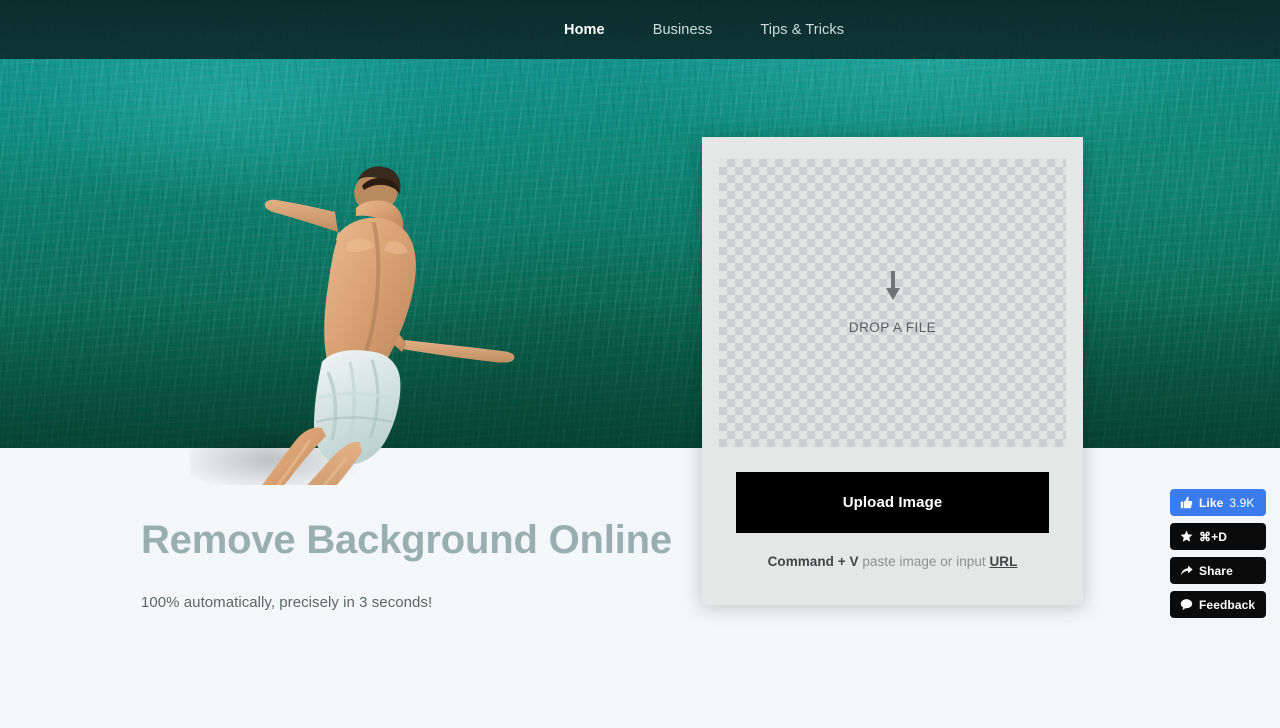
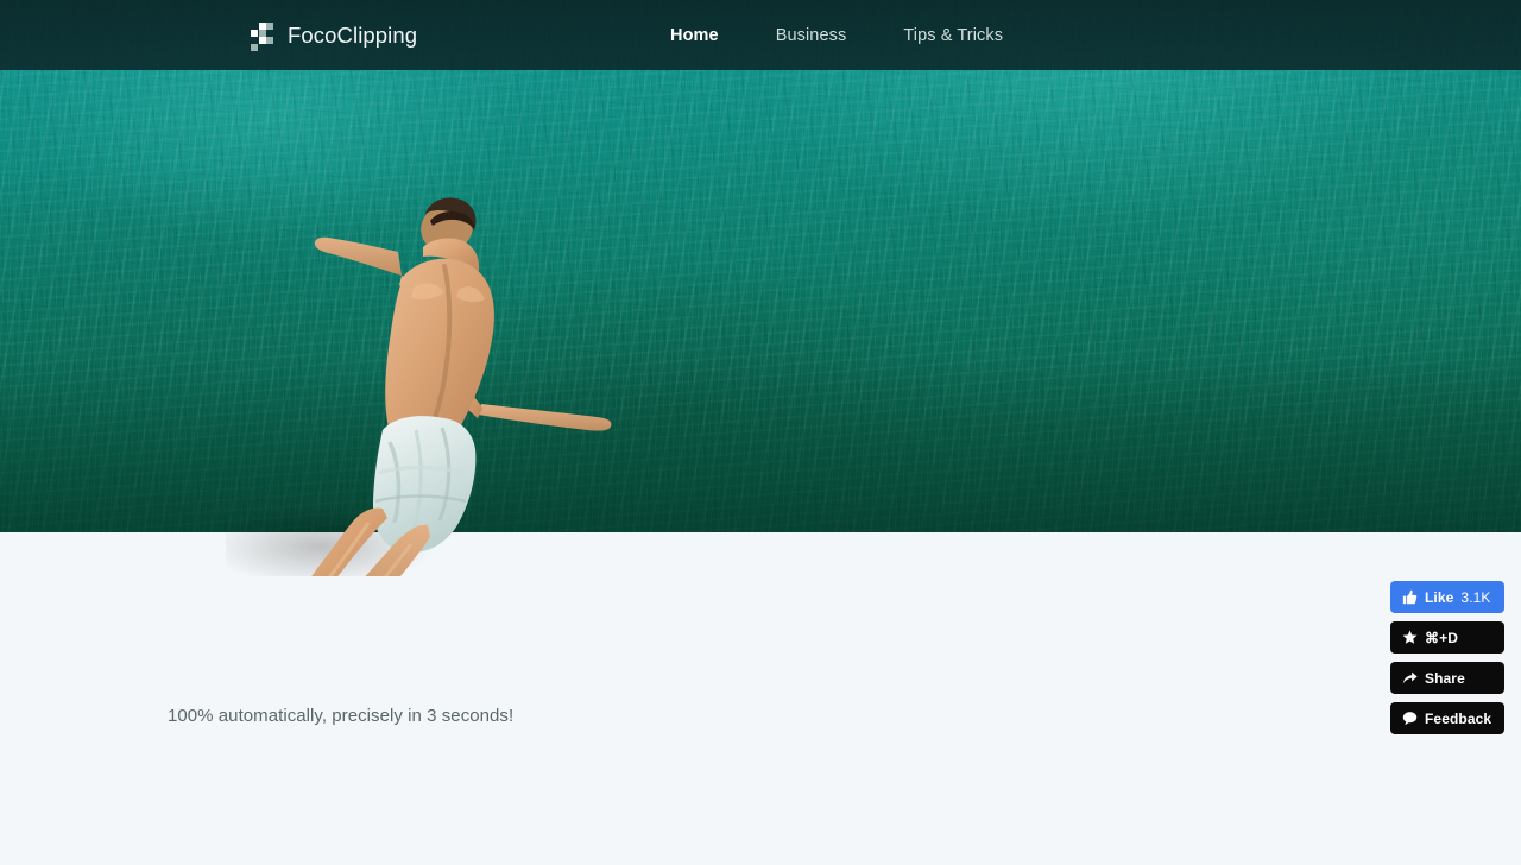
+ FocoClipping
  Home
  Business
  Tips & Tricks
- DROP A FILE
- Upload Image
- Command + V paste image or input URL
- Remove Background Online
  100% automatically, precisely in 3 seconds!
  Like
- 3.9K
+ 3.1K
  ⌘+D
  Share
  Feedback
